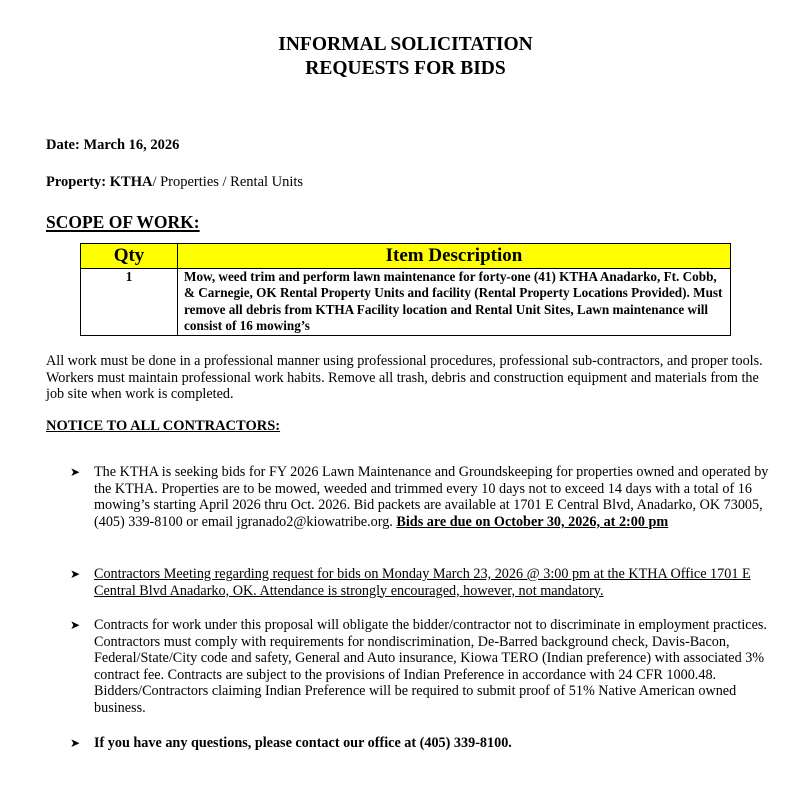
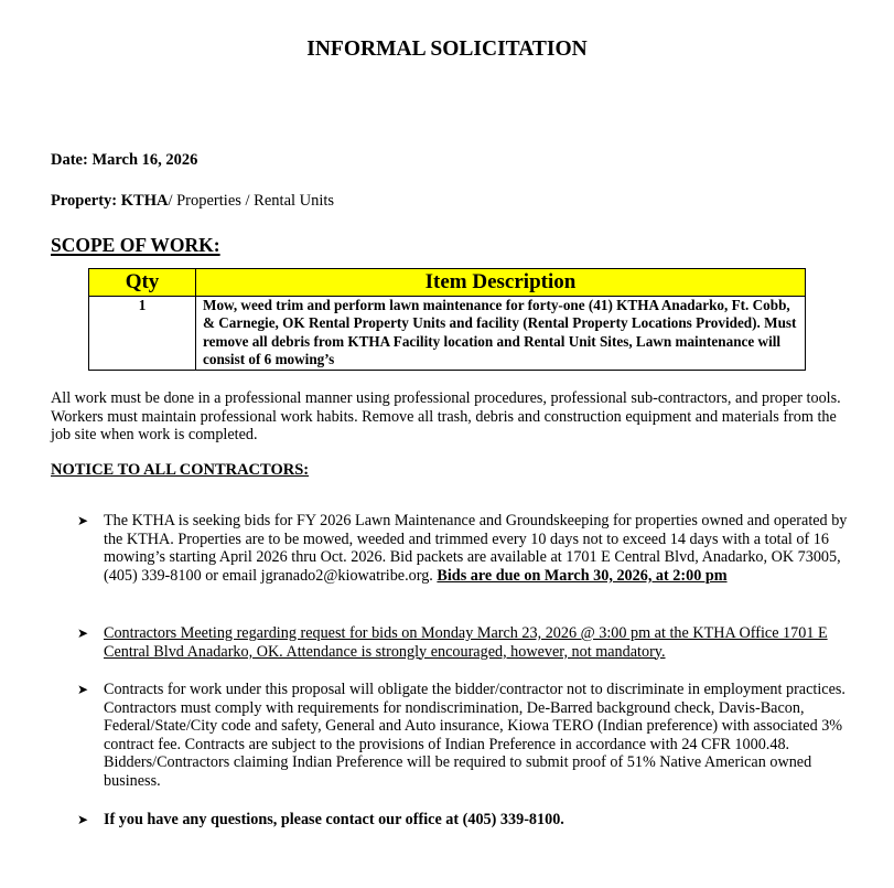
  INFORMAL SOLICITATION
- REQUESTS FOR BIDS
  Date: March 16, 2026
  Property: KTHA/ Properties / Rental Units
  SCOPE OF WORK:
  Qty	Item Description
- 1	Mow, weed trim and perform lawn maintenance for forty-one (41) KTHA Anadarko, Ft. Cobb, & Carnegie, OK Rental Property Units and facility (Rental Property Locations Provided). Must remove all debris from KTHA Facility location and Rental Unit Sites, Lawn maintenance will consist of 16 mowing’s
+ 1	Mow, weed trim and perform lawn maintenance for forty-one (41) KTHA Anadarko, Ft. Cobb, & Carnegie, OK Rental Property Units and facility (Rental Property Locations Provided). Must remove all debris from KTHA Facility location and Rental Unit Sites, Lawn maintenance will consist of 6 mowing’s
  All work must be done in a professional manner using professional procedures, professional sub-contractors, and proper tools. Workers must maintain professional work habits. Remove all trash, debris and construction equipment and materials from the job site when work is completed.
  NOTICE TO ALL CONTRACTORS:
  ➤
- The KTHA is seeking bids for FY 2026 Lawn Maintenance and Groundskeeping for properties owned and operated by the KTHA. Properties are to be mowed, weeded and trimmed every 10 days not to exceed 14 days with a total of 16 mowing’s starting April 2026 thru Oct. 2026. Bid packets are available at 1701 E Central Blvd, Anadarko, OK 73005, (405) 339-8100 or email jgranado2@kiowatribe.org. Bids are due on October 30, 2026, at 2:00 pm
+ The KTHA is seeking bids for FY 2026 Lawn Maintenance and Groundskeeping for properties owned and operated by the KTHA. Properties are to be mowed, weeded and trimmed every 10 days not to exceed 14 days with a total of 16 mowing’s starting April 2026 thru Oct. 2026. Bid packets are available at 1701 E Central Blvd, Anadarko, OK 73005, (405) 339-8100 or email jgranado2@kiowatribe.org. Bids are due on March 30, 2026, at 2:00 pm
  ➤
  Contractors Meeting regarding request for bids on Monday March 23, 2026 @ 3:00 pm at the KTHA Office 1701 E Central Blvd Anadarko, OK. Attendance is strongly encouraged, however, not mandatory.
  ➤
  Contracts for work under this proposal will obligate the bidder/contractor not to discriminate in employment practices. Contractors must comply with requirements for nondiscrimination, De-Barred background check, Davis-Bacon, Federal/State/City code and safety, General and Auto insurance, Kiowa TERO (Indian preference) with associated 3% contract fee. Contracts are subject to the provisions of Indian Preference in accordance with 24 CFR 1000.48. Bidders/Contractors claiming Indian Preference will be required to submit proof of 51% Native American owned business.
  ➤
  If you have any questions, please contact our office at (405) 339-8100.
